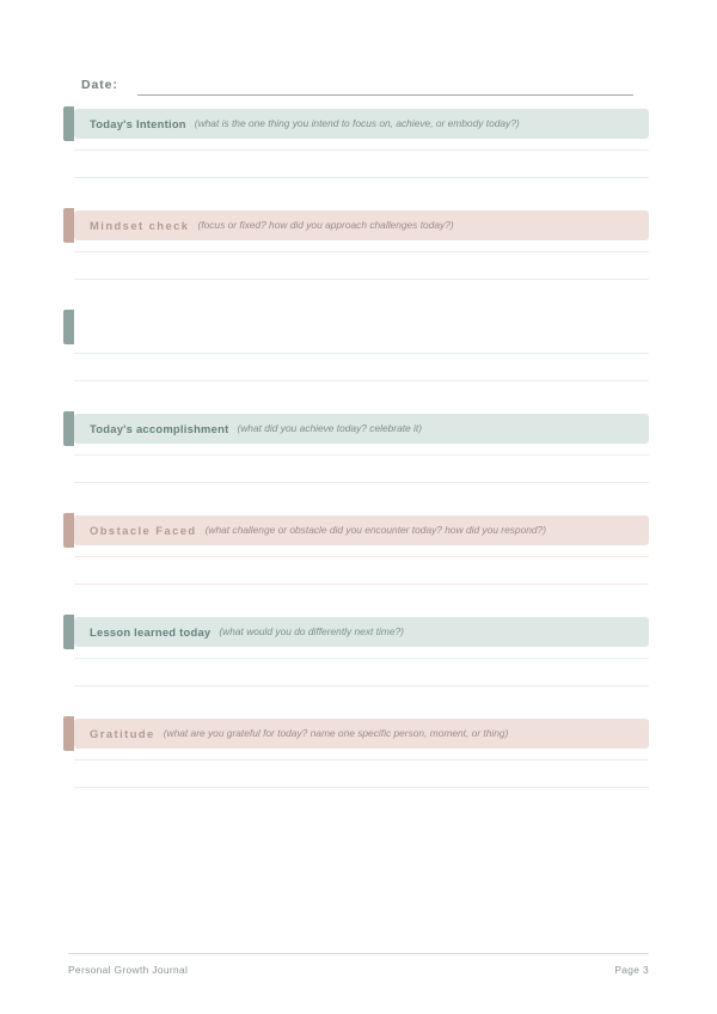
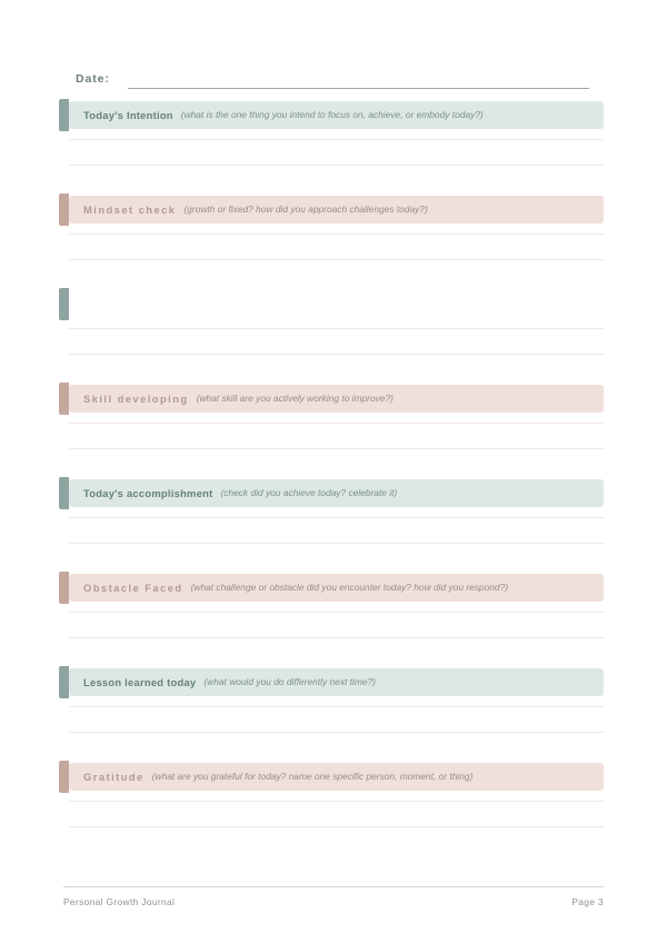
  Date:
  Today's Intention
  (what is the one thing you intend to focus on, achieve, or embody today?)
  Mindset check
- (focus or fixed? how did you approach challenges today?)
+ (growth or fixed? how did you approach challenges today?)
+ Skill developing
+ (what skill are you actively working to improve?)
  Today's accomplishment
- (what did you achieve today? celebrate it)
+ (check did you achieve today? celebrate it)
  Obstacle Faced
  (what challenge or obstacle did you encounter today? how did you respond?)
  Lesson learned today
  (what would you do differently next time?)
  Gratitude
  (what are you grateful for today? name one specific person, moment, or thing)
  Personal Growth Journal
  Page 3
